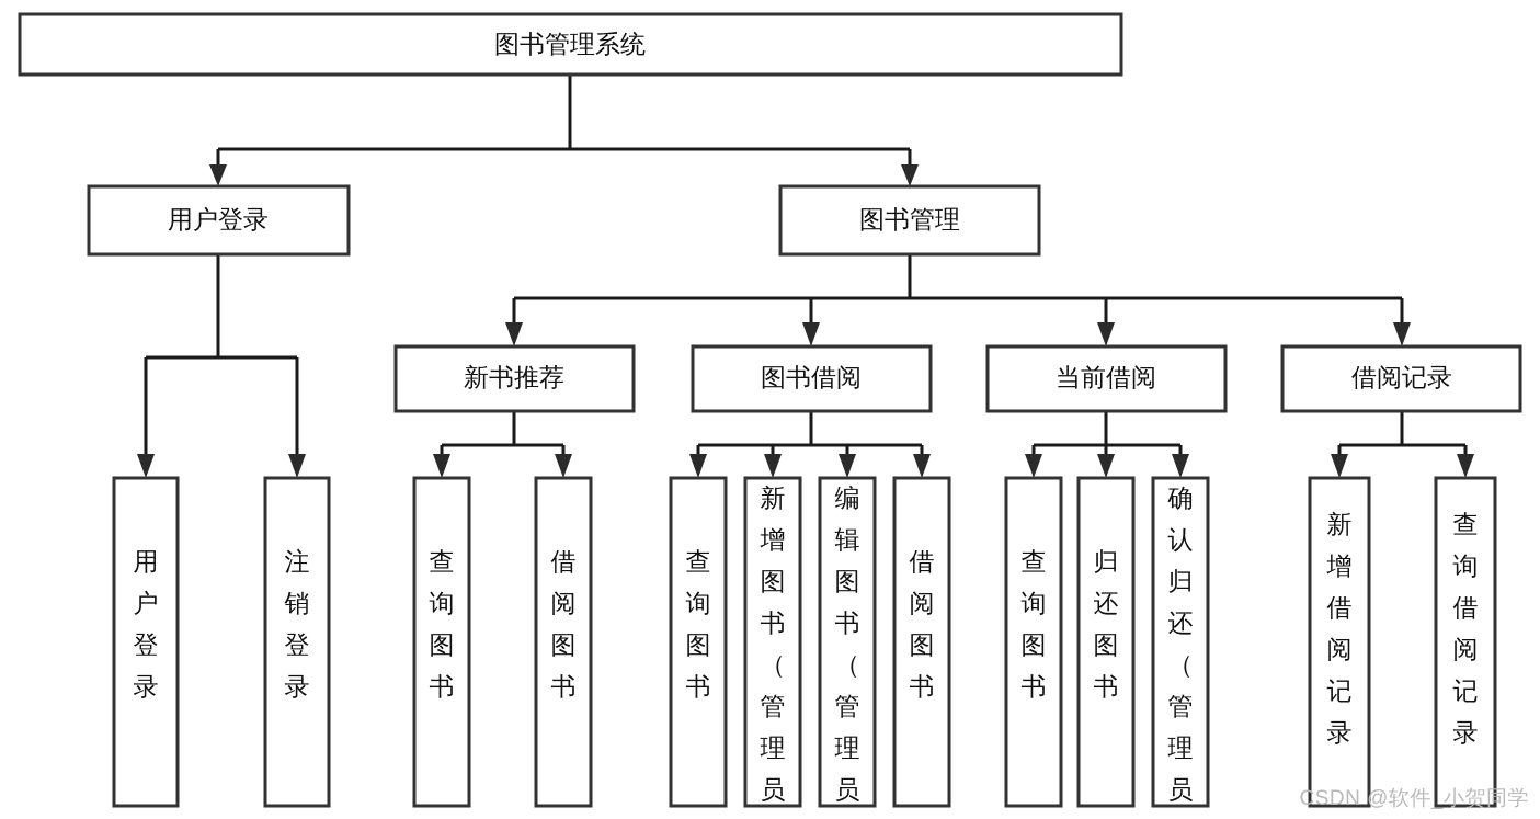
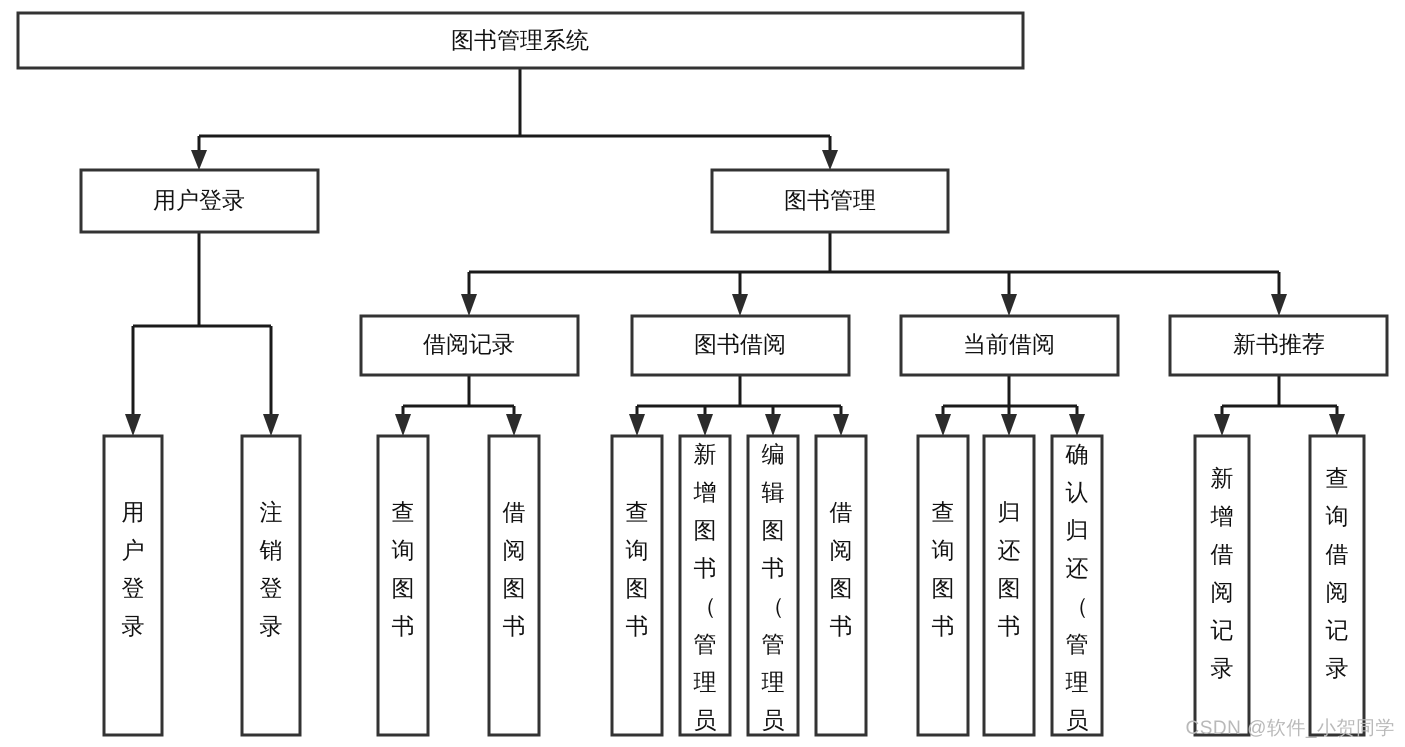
  图书管理系统
  用户登录
  图书管理
- 新书推荐
+ 借阅记录
  图书借阅
  当前借阅
- 借阅记录
+ 新书推荐
  用户登录
  注销登录
  查询图书
  借阅图书
  查询图书
  新增图书（管理员
  编辑图书（管理员
  借阅图书
  查询图书
  归还图书
  确认归还（管理员
  新增借阅记录
  查询借阅记录
  CSDN @软件_小贺同学
